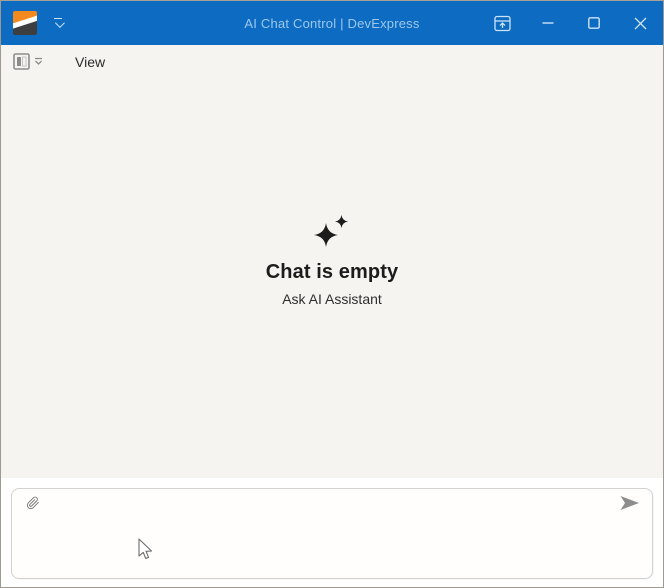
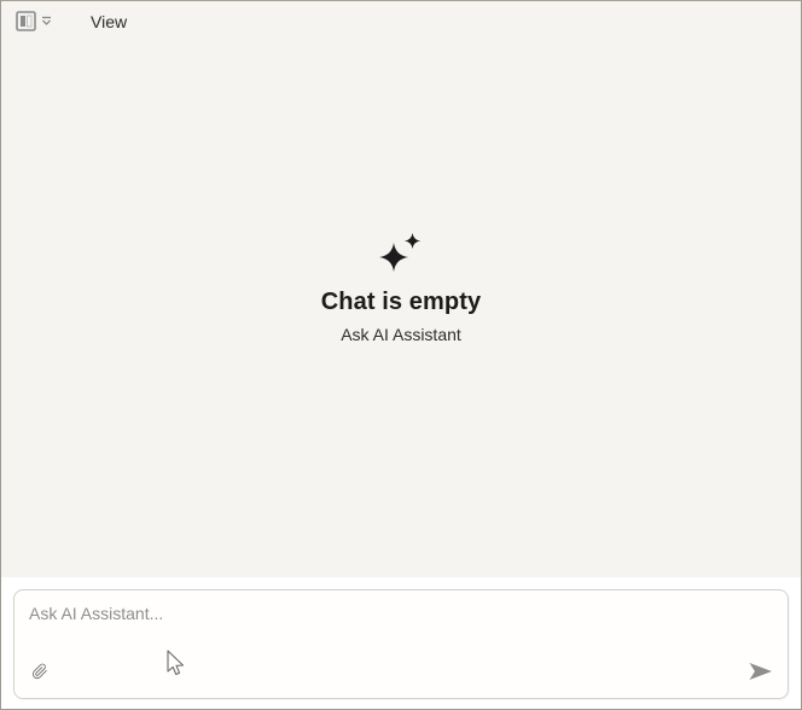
- AI Chat Control | DevExpress
  View
  Chat is empty
  Ask AI Assistant
+ Ask AI Assistant...
